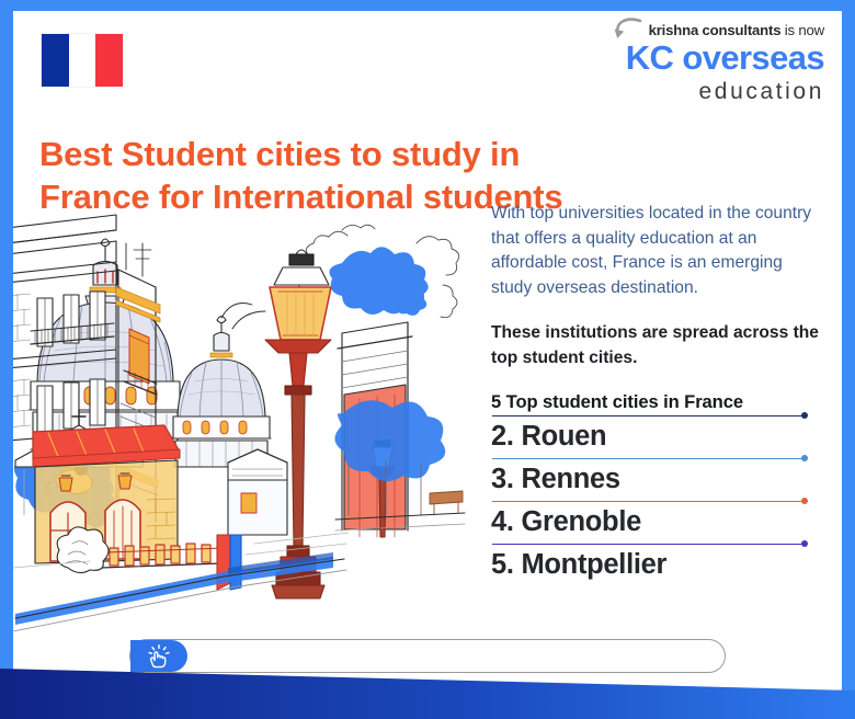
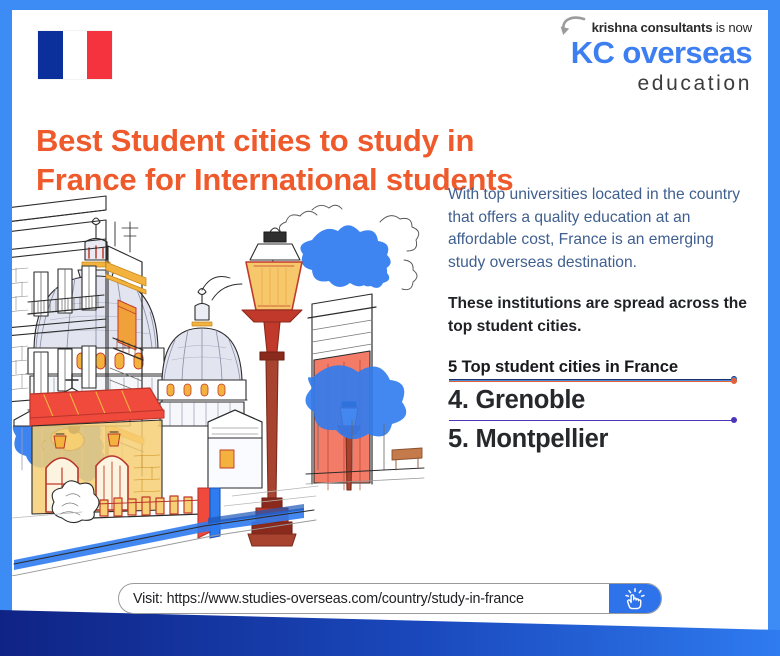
  krishna consultants is now
  KC overseas
  education
  Best Student cities to study in
  France for International students
  With top universities located in the country that offers a quality education at an affordable cost, France is an emerging study overseas destination.
  These institutions are spread across the top student cities.
  5 Top student cities in France
- 2. Rouen
- 3. Rennes
  4. Grenoble
  5. Montpellier
+ Visit: https://www.studies-overseas.com/country/study-in-france
